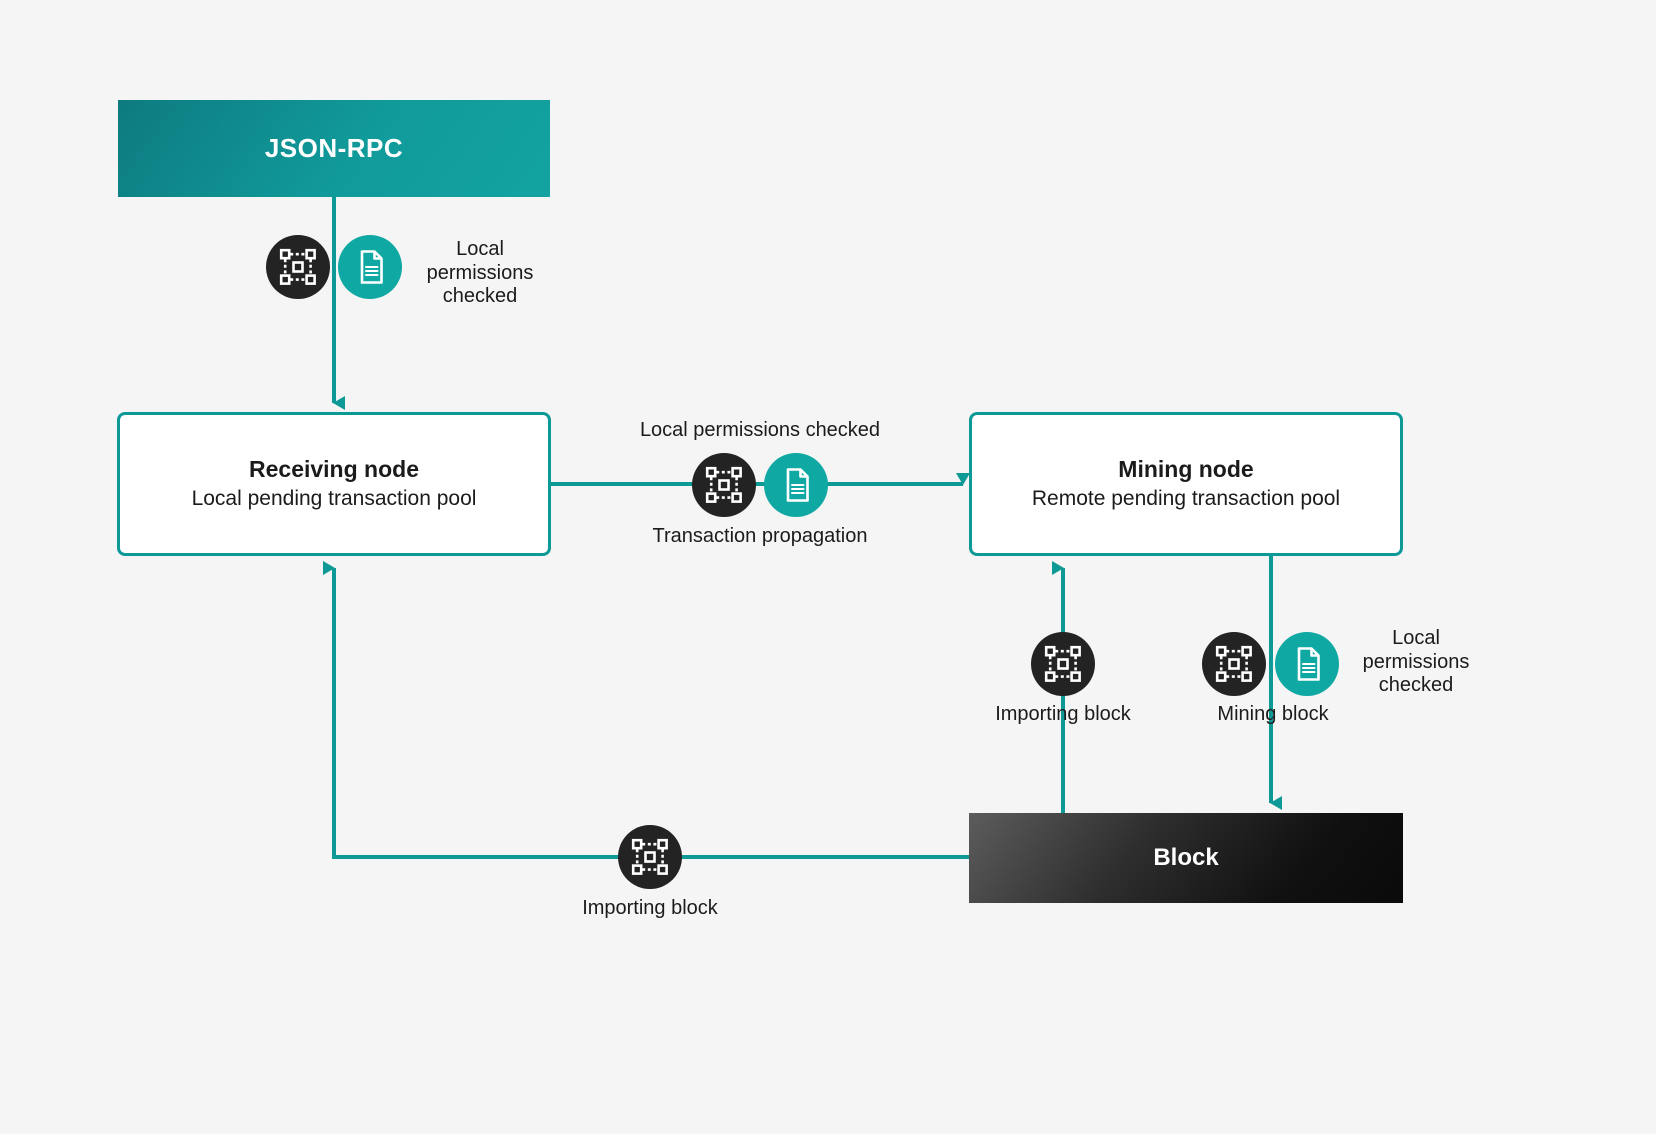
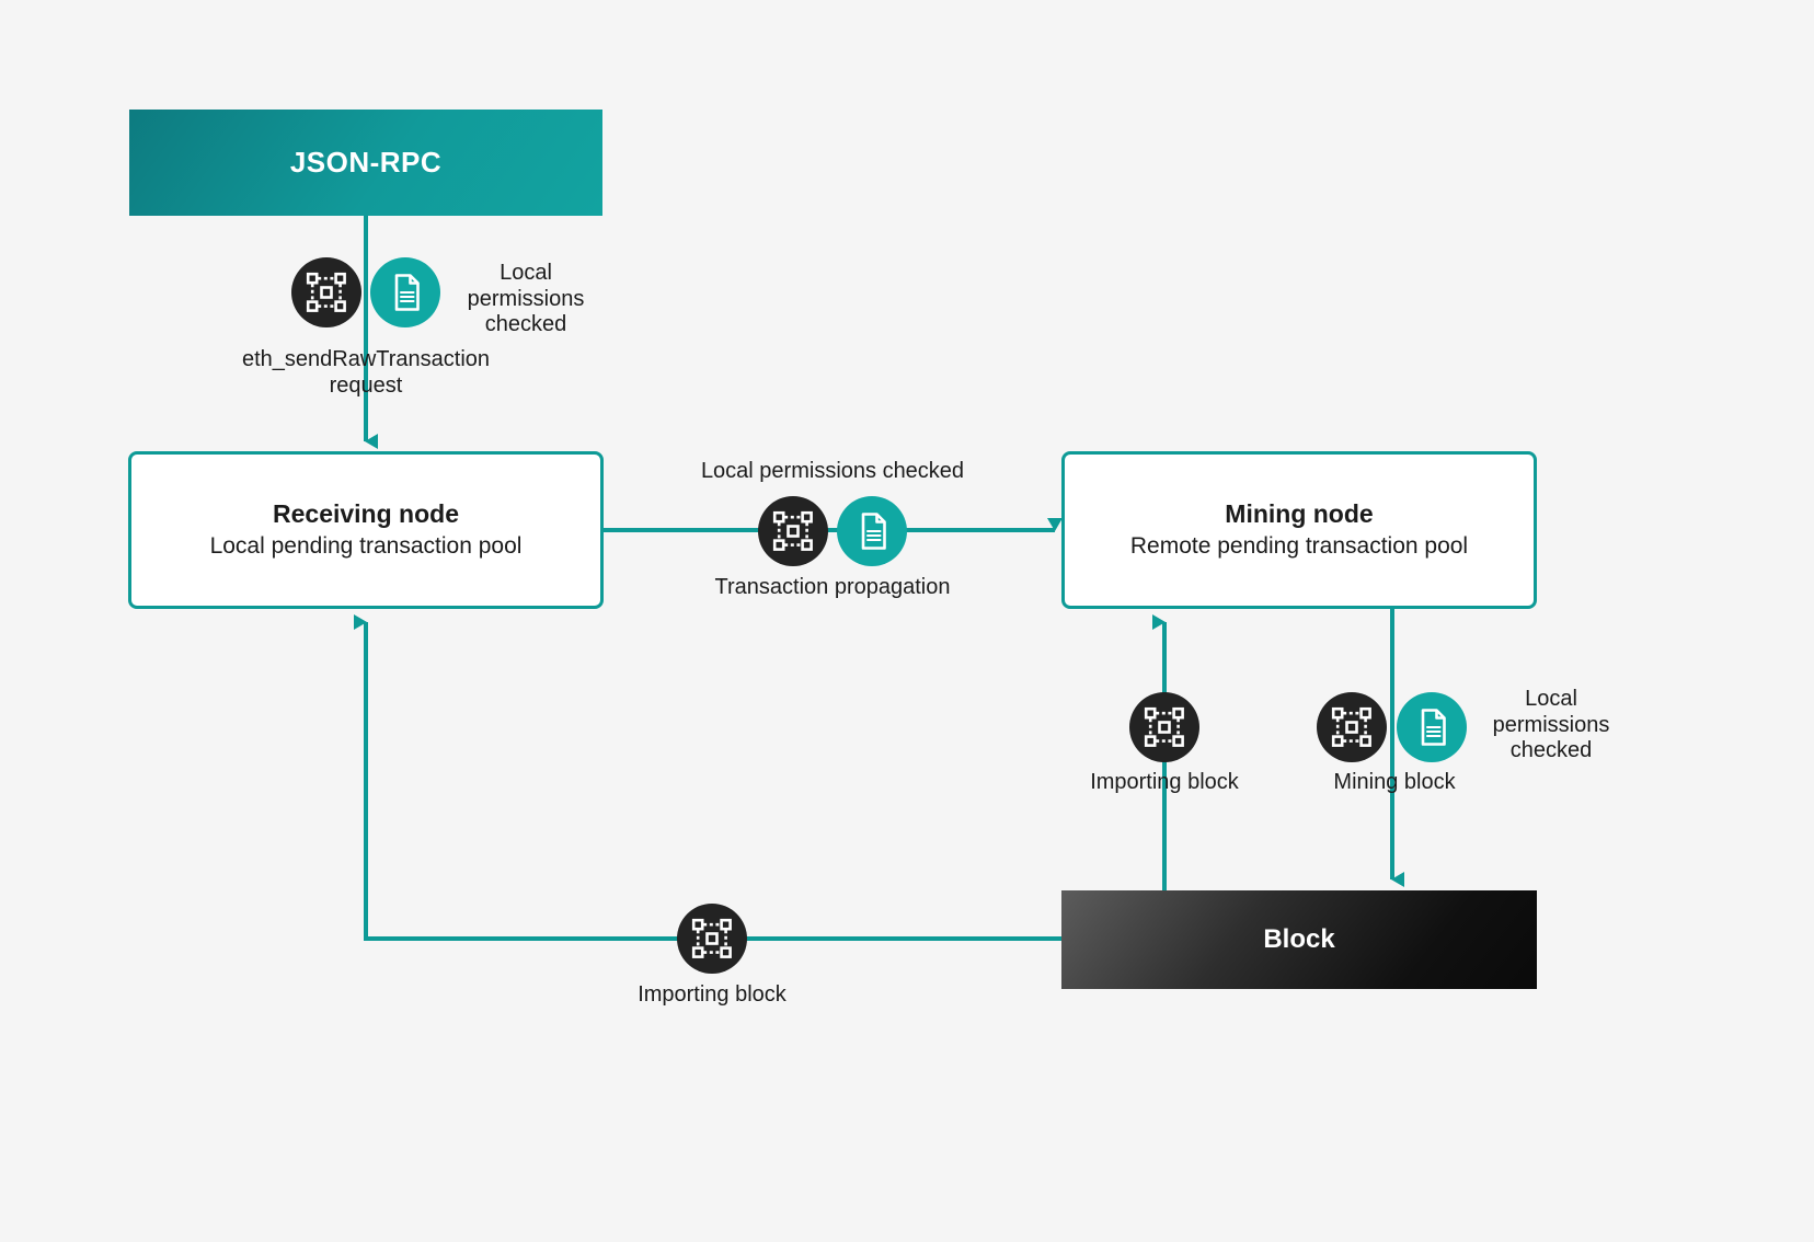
  JSON-RPC
  Local
  permissions
  checked
+ eth_sendRawTransaction
+ request
  Receiving node
  Local pending transaction pool
  Mining node
  Remote pending transaction pool
  Local permissions checked
  Transaction propagation
  Importing block
  Mining block
  Local
  permissions
  checked
  Importing block
  Block
